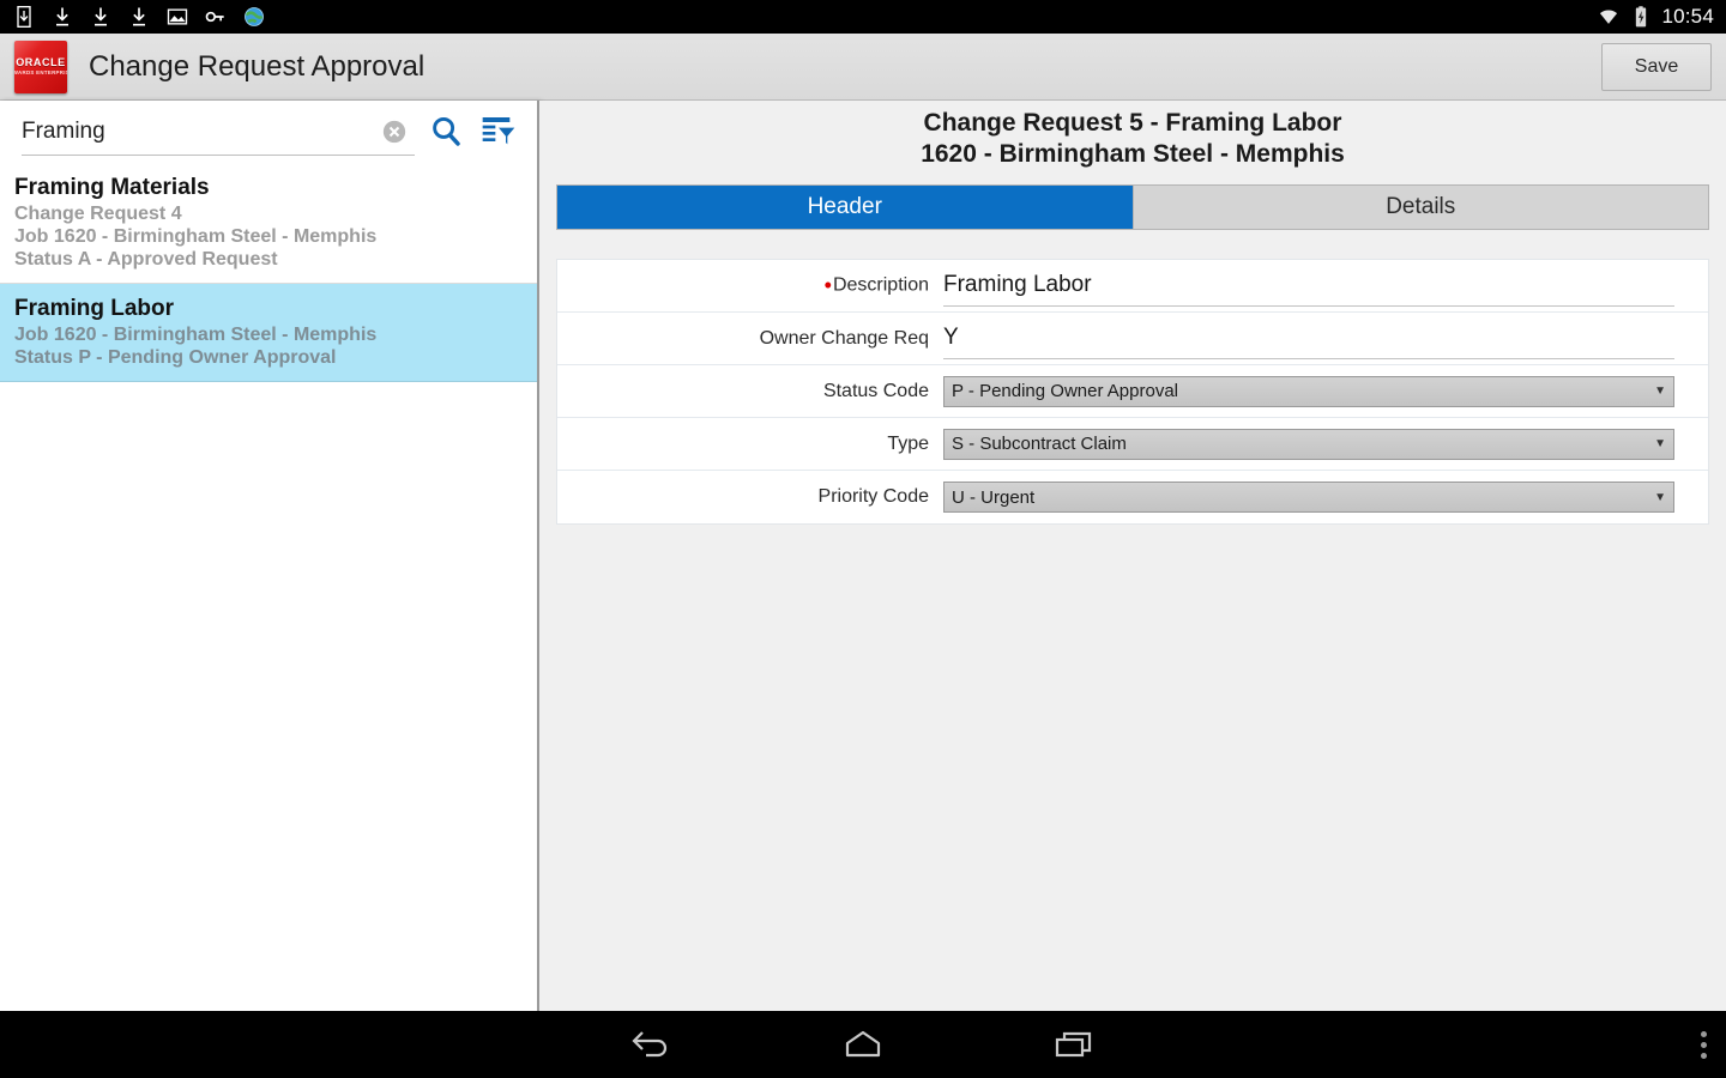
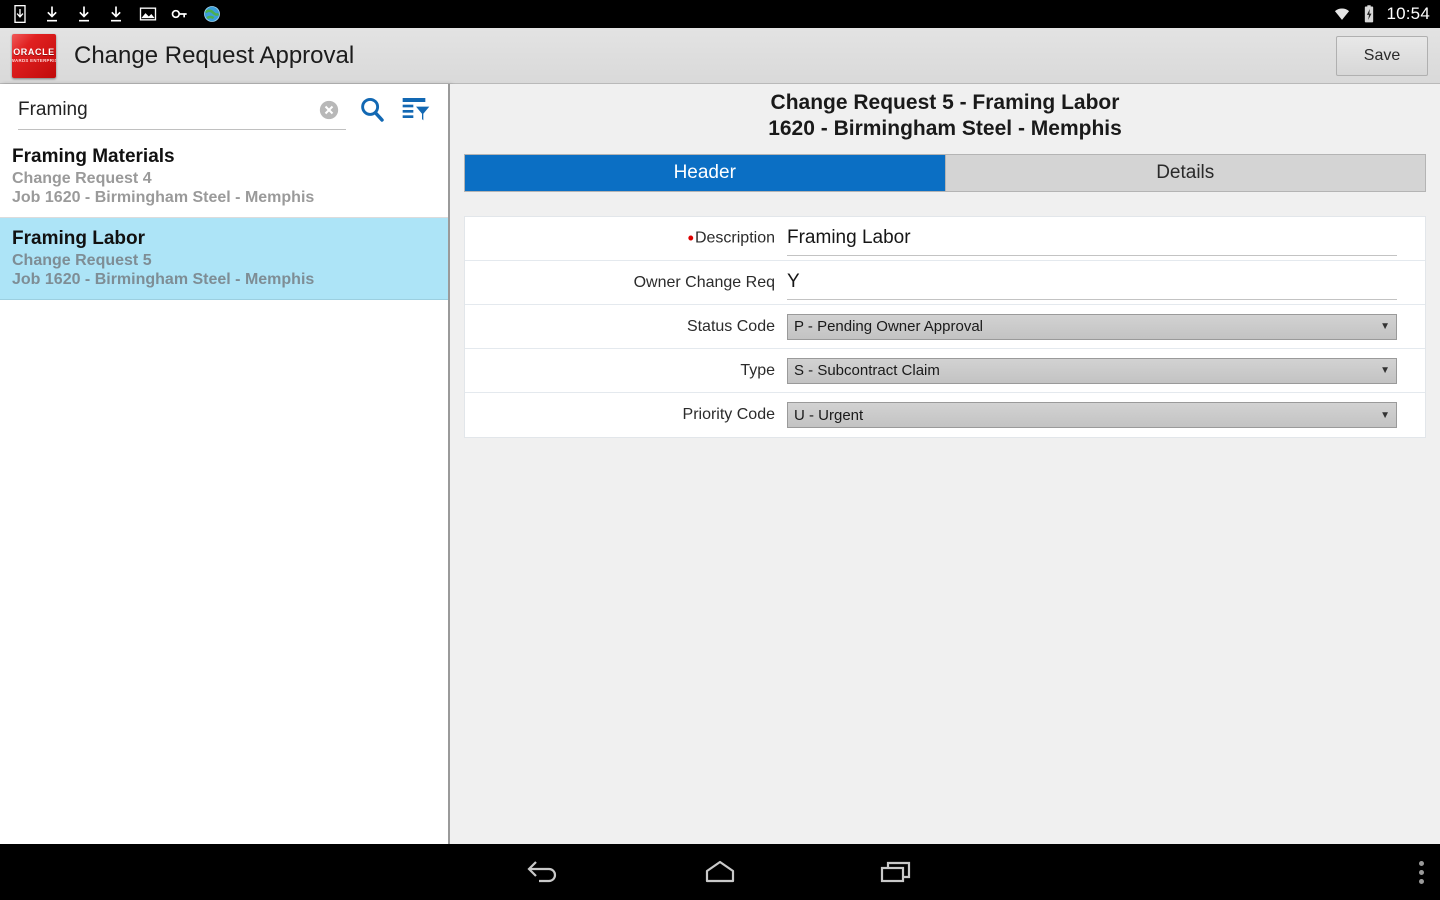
  10:54
  ORACLE
  Change Request Approval
  Save
  Framing
  Framing Materials
  Change Request 4
  Job 1620 - Birmingham Steel - Memphis
- Status A - Approved Request
  Framing Labor
+ Change Request 5
  Job 1620 - Birmingham Steel - Memphis
- Status P - Pending Owner Approval
  Change Request 5 - Framing Labor
  1620 - Birmingham Steel - Memphis
  Header
  Details
  •Description
  Framing Labor
  Owner Change Req
  Y
  Status Code
  P - Pending Owner Approval
  ▼
  Type
  S - Subcontract Claim
  ▼
  Priority Code
  U - Urgent
  ▼
